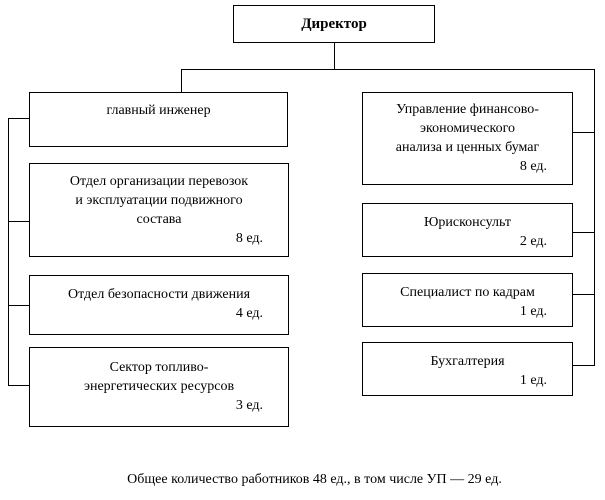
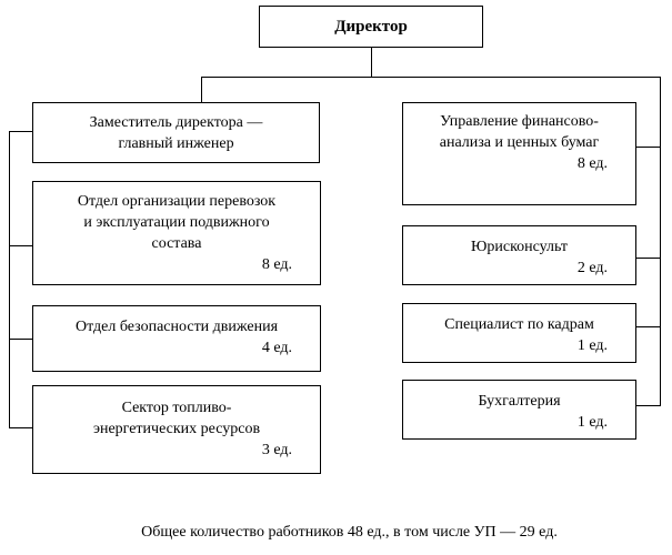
  Директор
+ Заместитель директора —
  главный инженер
  Отдел организации перевозок
  и эксплуатации подвижного
  состава
  8 ед.
  Отдел безопасности движения
  4 ед.
  Сектор топливо-
  энергетических ресурсов
  3 ед.
  Управление финансово-
- экономического
  анализа и ценных бумаг
  8 ед.
  Юрисконсульт
  2 ед.
  Специалист по кадрам
  1 ед.
  Бухгалтерия
  1 ед.
  Общее количество работников 48 ед., в том числе УП — 29 ед.
